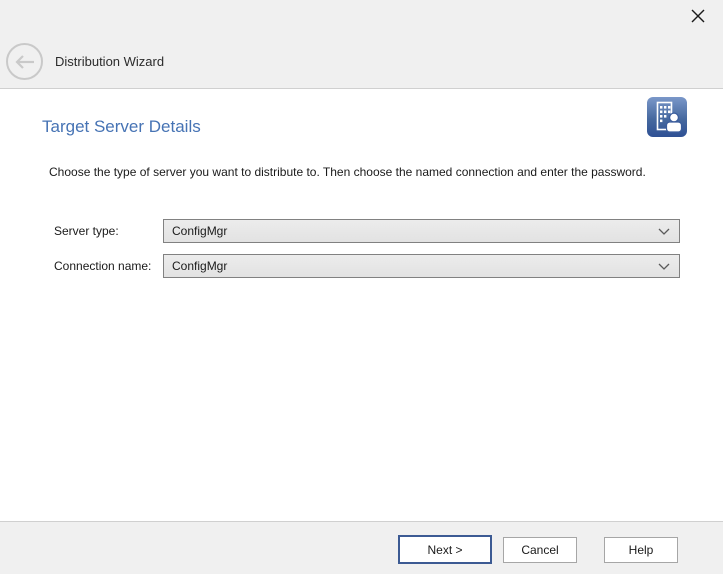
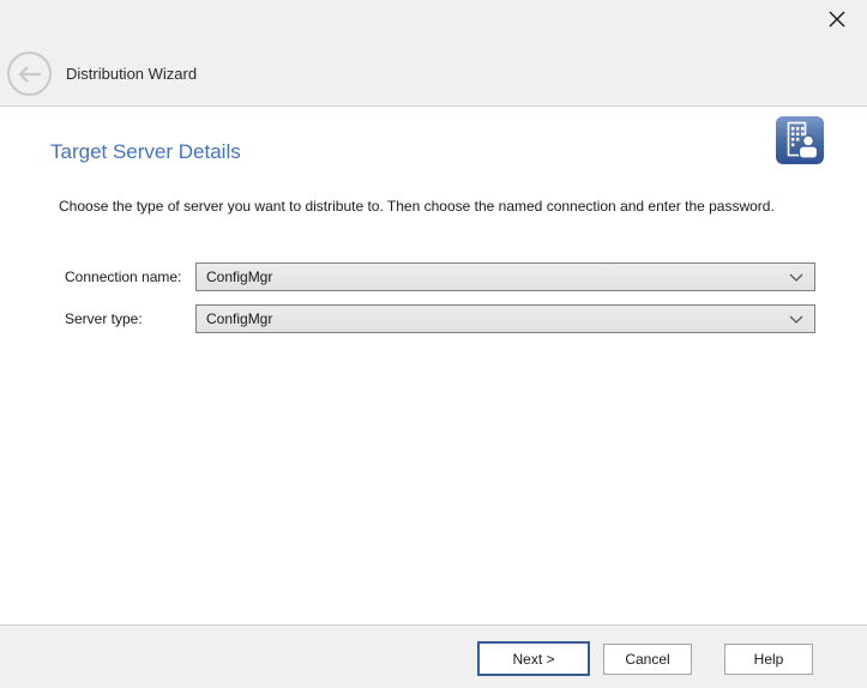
  Distribution Wizard
  Target Server Details
  Choose the type of server you want to distribute to. Then choose the named connection and enter the password.
- Server type:
+ Connection name:
  ConfigMgr
- Connection name:
+ Server type:
  ConfigMgr
  Next >
  Cancel
  Help
